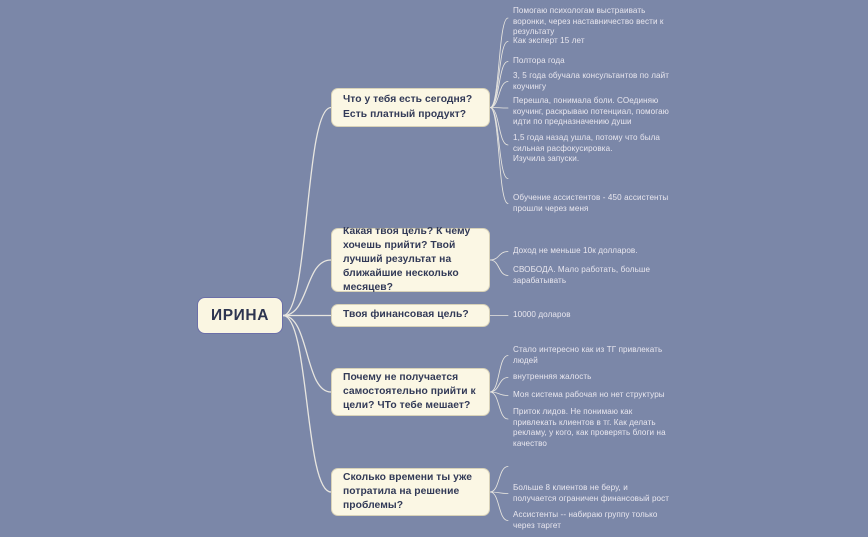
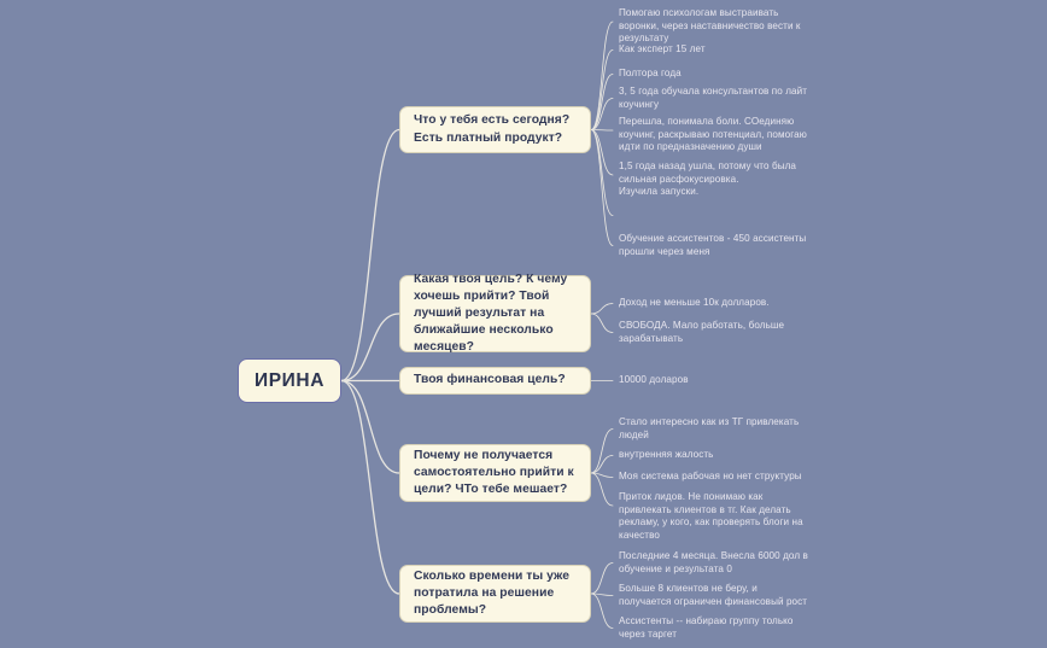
  ИРИНА
  Что у тебя есть сегодня? Есть платный продукт?
  Помогаю психологам выстраивать воронки, через наставничество вести к результату
  Как эксперт 15 лет
  Полтора года
  3, 5 года обучала консультантов по лайт коучингу
  Перешла, понимала боли. СОединяю коучинг, раскрываю потенциал, помогаю идти по предназначению души
  1,5 года назад ушла, потому что была сильная расфокусировка.
  Изучила запуски.
  Обучение ассистентов - 450 ассистенты прошли через меня
  Какая твоя цель? К чему хочешь прийти? Твой лучший результат на ближайшие несколько месяцев?
  Доход не меньше 10к долларов.
  СВОБОДА. Мало работать, больше зарабатывать
  Твоя финансовая цель?
  10000 доларов
  Почему не получается самостоятельно прийти к цели? ЧТо тебе мешает?
  Стало интересно как из ТГ привлекать людей
  внутренняя жалость
  Моя система рабочая но нет структуры
  Приток лидов. Не понимаю как привлекать клиентов в тг. Как делать рекламу, у кого, как проверять блоги на качество
  Сколько времени ты уже потратила на решение проблемы?
+ Последние 4 месяца. Внесла 6000 дол в обучение и результата 0
  Больше 8 клиентов не беру, и получается ограничен финансовый рост
  Ассистенты -- набираю группу только через таргет
